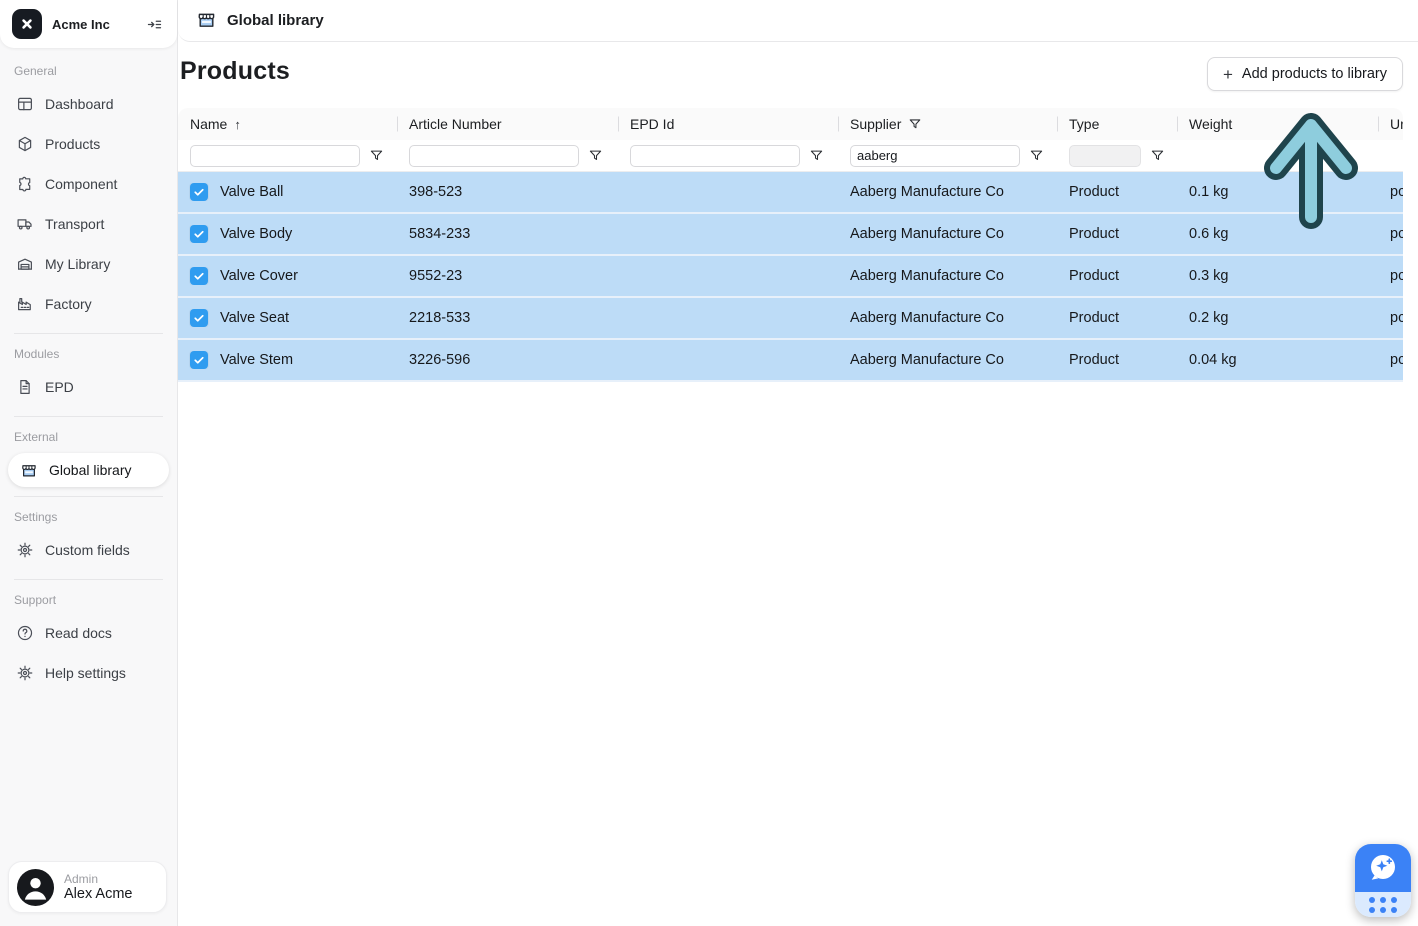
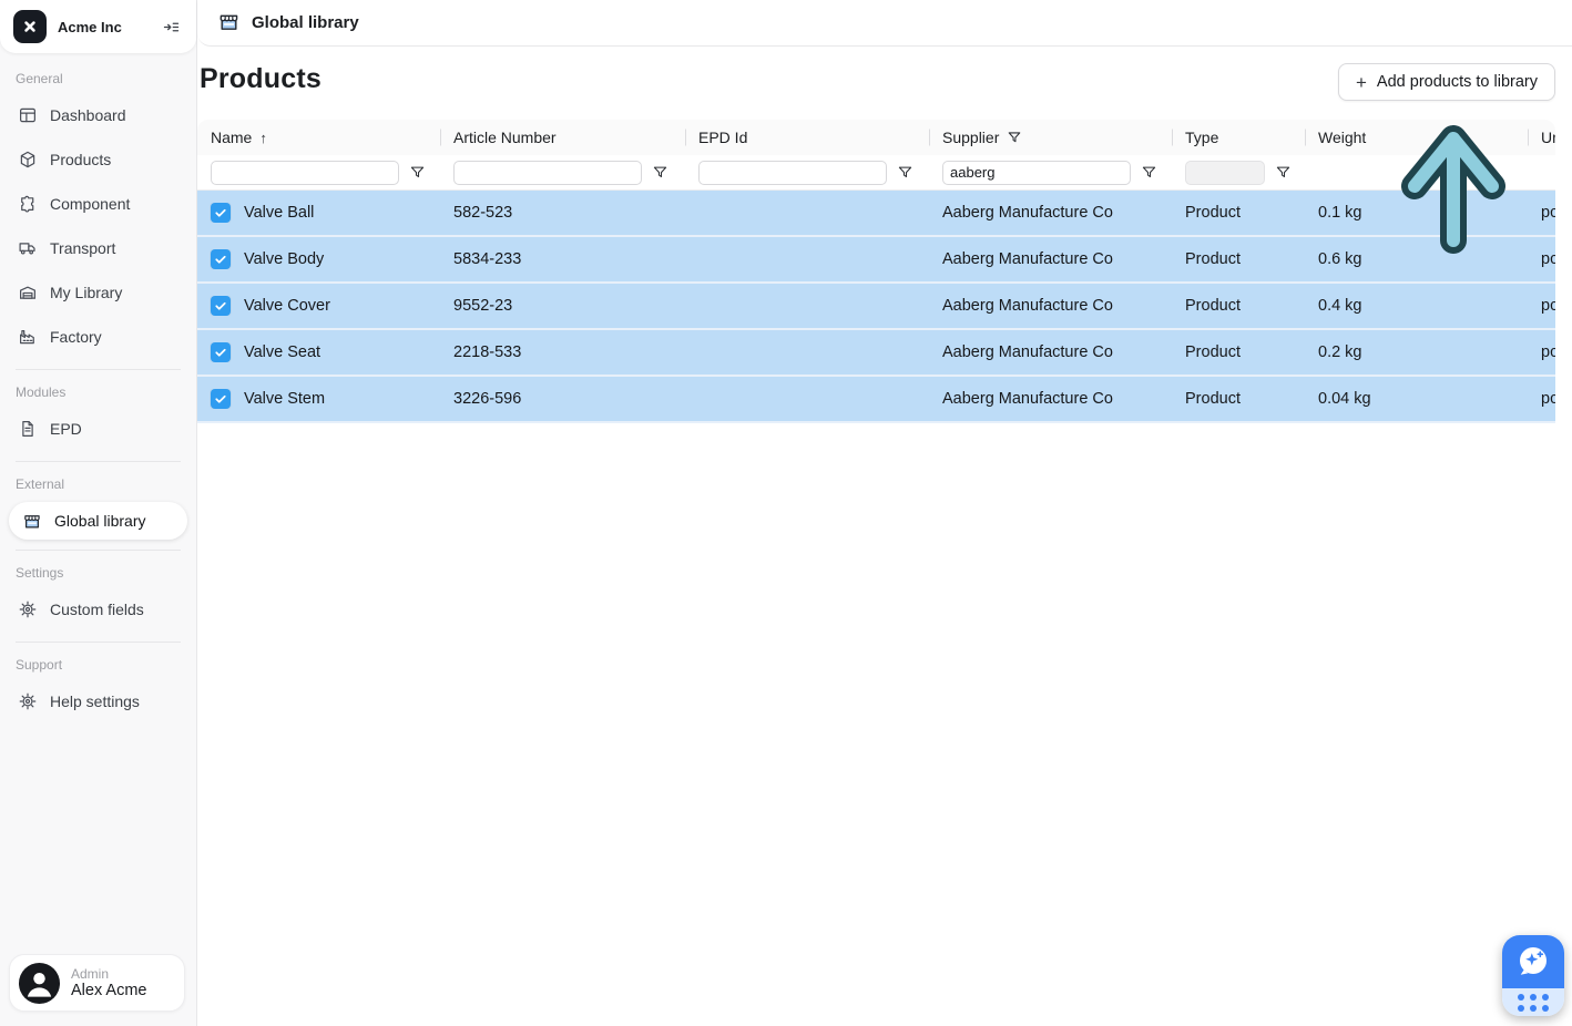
  Acme Inc
  General
  Dashboard
  Products
  Component
  Transport
  My Library
  Factory
  Modules
  EPD
  External
  Global library
  Settings
  Custom fields
  Support
- Read docs
  Help settings
  Admin
  Alex Acme
  Global library
  Products
  +
  Add products to library
  Name
  ↑
  Article Number
  EPD Id
  Supplier
  Type
  Weight
  aaberg
  Valve Ball
- 398-523
+ 582-523
  Aaberg Manufacture Co
  Product
  0.1 kg
  Valve Body
  5834-233
  Aaberg Manufacture Co
  Product
  0.6 kg
  Valve Cover
  9552-23
  Aaberg Manufacture Co
  Product
- 0.3 kg
+ 0.4 kg
  Valve Seat
  2218-533
  Aaberg Manufacture Co
  Product
  0.2 kg
  Valve Stem
  3226-596
  Aaberg Manufacture Co
  Product
  0.04 kg
